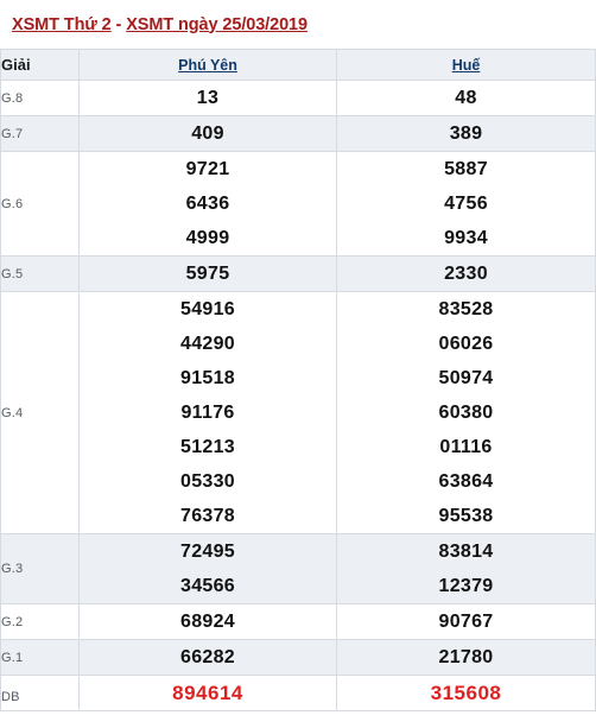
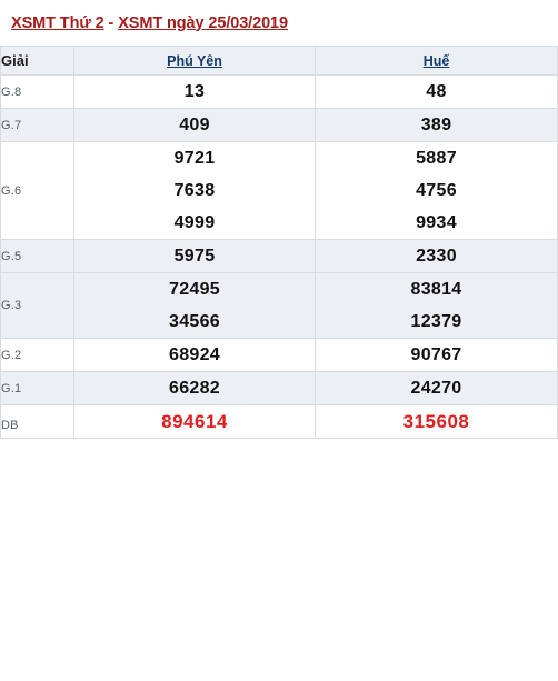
  XSMT Thứ 2 - XSMT ngày 25/03/2019
  Giải	Phú Yên	Huế
  G.8	13	48
  G.7	409	389
- G.6	972164364999	588747569934
+ G.6	972176384999	588747569934
  G.5	5975	2330
- G.4	54916442909151891176512130533076378	83528060265097460380011166386495538
  G.3	7249534566	8381412379
  G.2	68924	90767
- G.1	66282	21780
+ G.1	66282	24270
  DB	894614	315608
